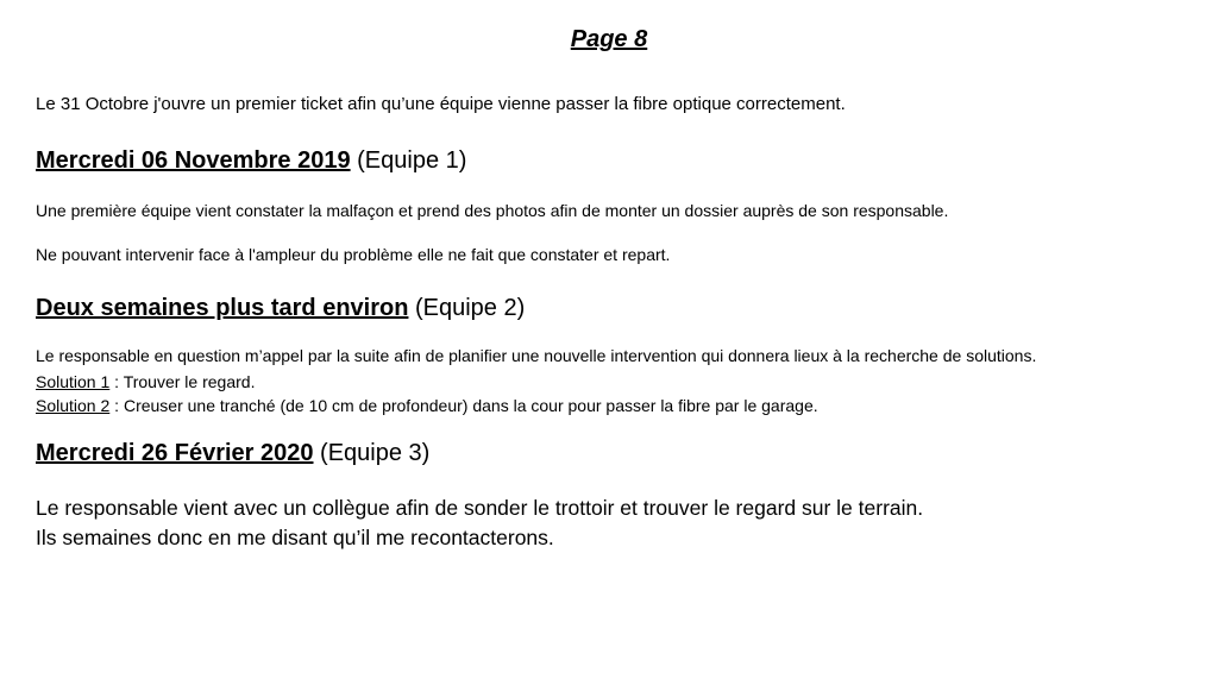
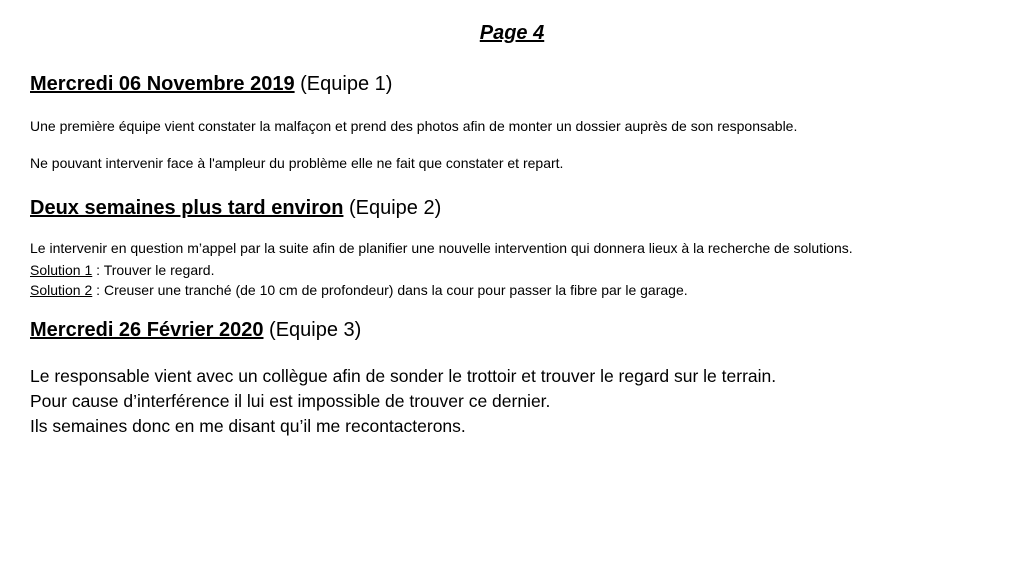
- Page 8
+ Page 4
- Le 31 Octobre j'ouvre un premier ticket afin qu’une équipe vienne passer la fibre optique correctement.
  Mercredi 06 Novembre 2019 (Equipe 1)
  Une première équipe vient constater la malfaçon et prend des photos afin de monter un dossier auprès de son responsable.
  Ne pouvant intervenir face à l'ampleur du problème elle ne fait que constater et repart.
  Deux semaines plus tard environ (Equipe 2)
- Le responsable en question m’appel par la suite afin de planifier une nouvelle intervention qui donnera lieux à la recherche de solutions.
+ Le intervenir en question m’appel par la suite afin de planifier une nouvelle intervention qui donnera lieux à la recherche de solutions.
  Solution 1 : Trouver le regard.
  Solution 2 : Creuser une tranché (de 10 cm de profondeur) dans la cour pour passer la fibre par le garage.
  Mercredi 26 Février 2020 (Equipe 3)
  Le responsable vient avec un collègue afin de sonder le trottoir et trouver le regard sur le terrain.
+ Pour cause d’interférence il lui est impossible de trouver ce dernier.
  Ils semaines donc en me disant qu’il me recontacterons.
